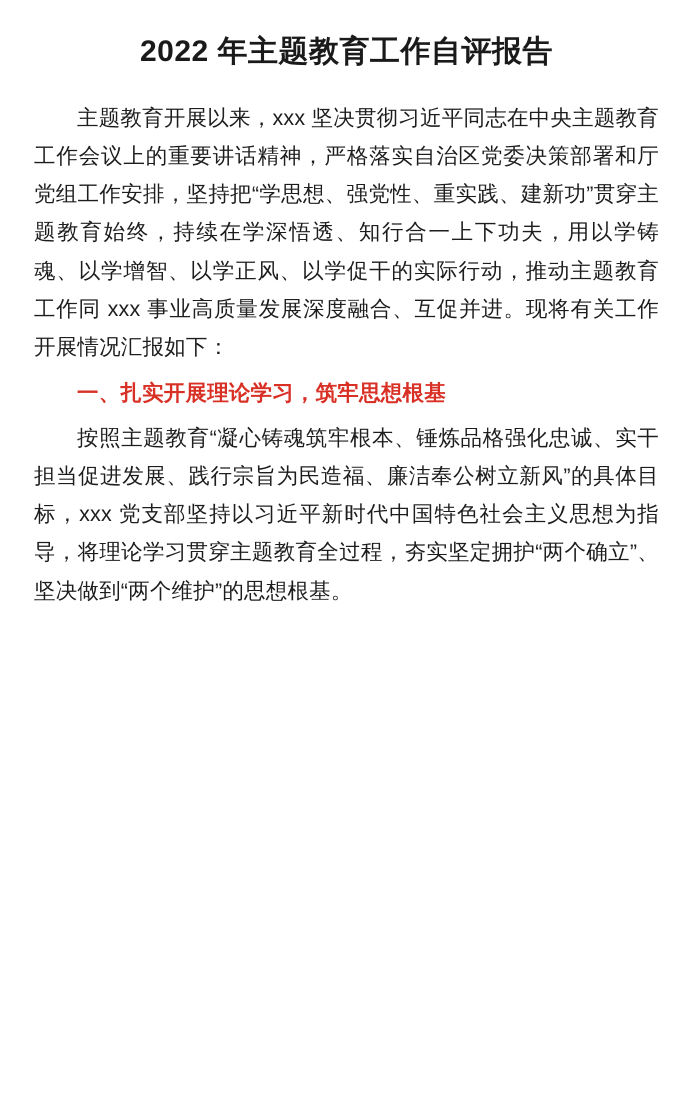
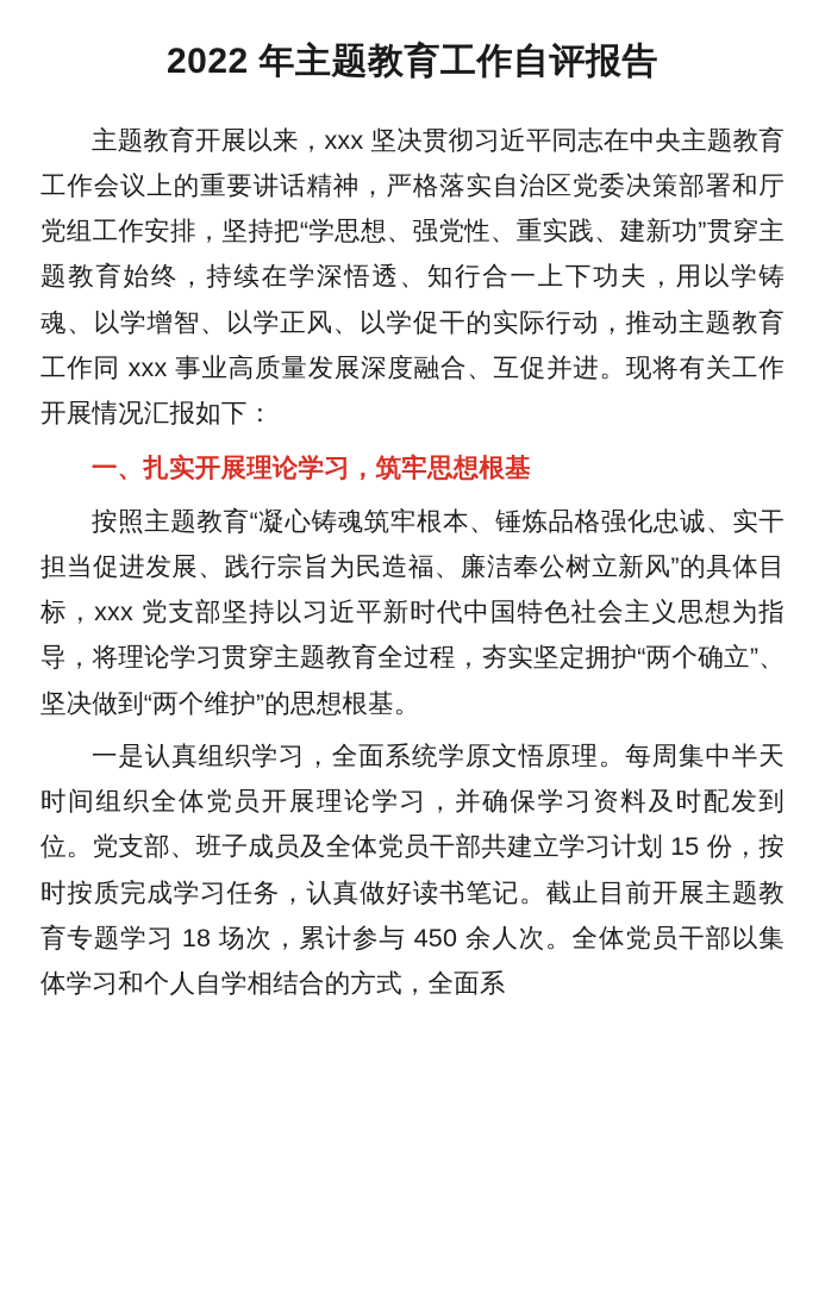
  2022 年主题教育工作自评报告
  主题教育开展以来，xxx 坚决贯彻习近平同志在中央主题教育工作会议上的重要讲话精神，严格落实自治区党委决策部署和厅党组工作安排，坚持把“学思想、强党性、重实践、建新功”贯穿主题教育始终，持续在学深悟透、知行合一上下功夫，用以学铸魂、以学增智、以学正风、以学促干的实际行动，推动主题教育工作同 xxx 事业高质量发展深度融合、互促并进。现将有关工作开展情况汇报如下：
  一、扎实开展理论学习，筑牢思想根基
  按照主题教育“凝心铸魂筑牢根本、锤炼品格强化忠诚、实干担当促进发展、践行宗旨为民造福、廉洁奉公树立新风”的具体目标，xxx 党支部坚持以习近平新时代中国特色社会主义思想为指导，将理论学习贯穿主题教育全过程，夯实坚定拥护“两个确立”、坚决做到“两个维护”的思想根基。
+ 一是认真组织学习，全面系统学原文悟原理。每周集中半天时间组织全体党员开展理论学习，并确保学习资料及时配发到位。党支部、班子成员及全体党员干部共建立学习计划 15 份，按时按质完成学习任务，认真做好读书笔记。截止目前开展主题教育专题学习 18 场次，累计参与 450 余人次。全体党员干部以集体学习和个人自学相结合的方式，全面系
